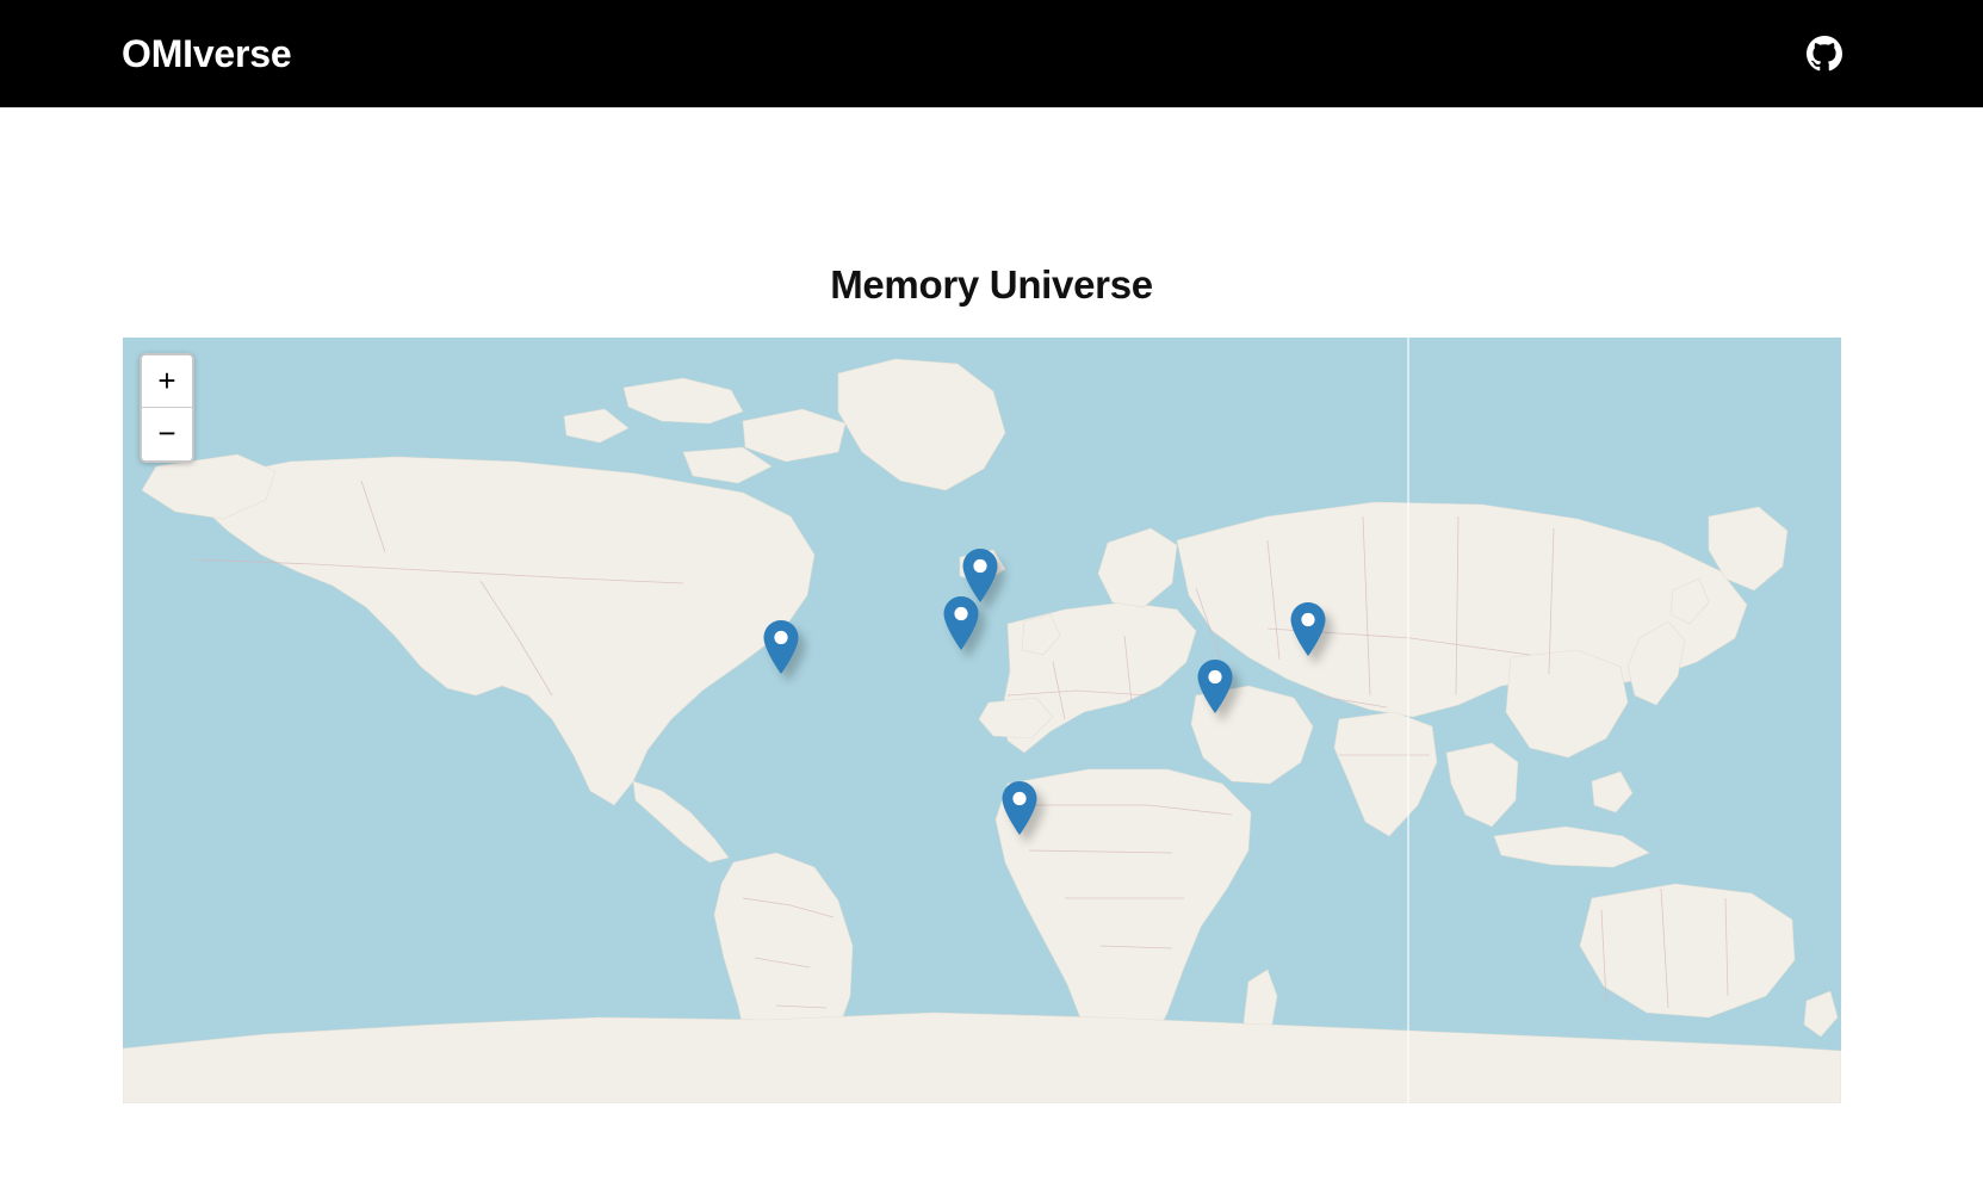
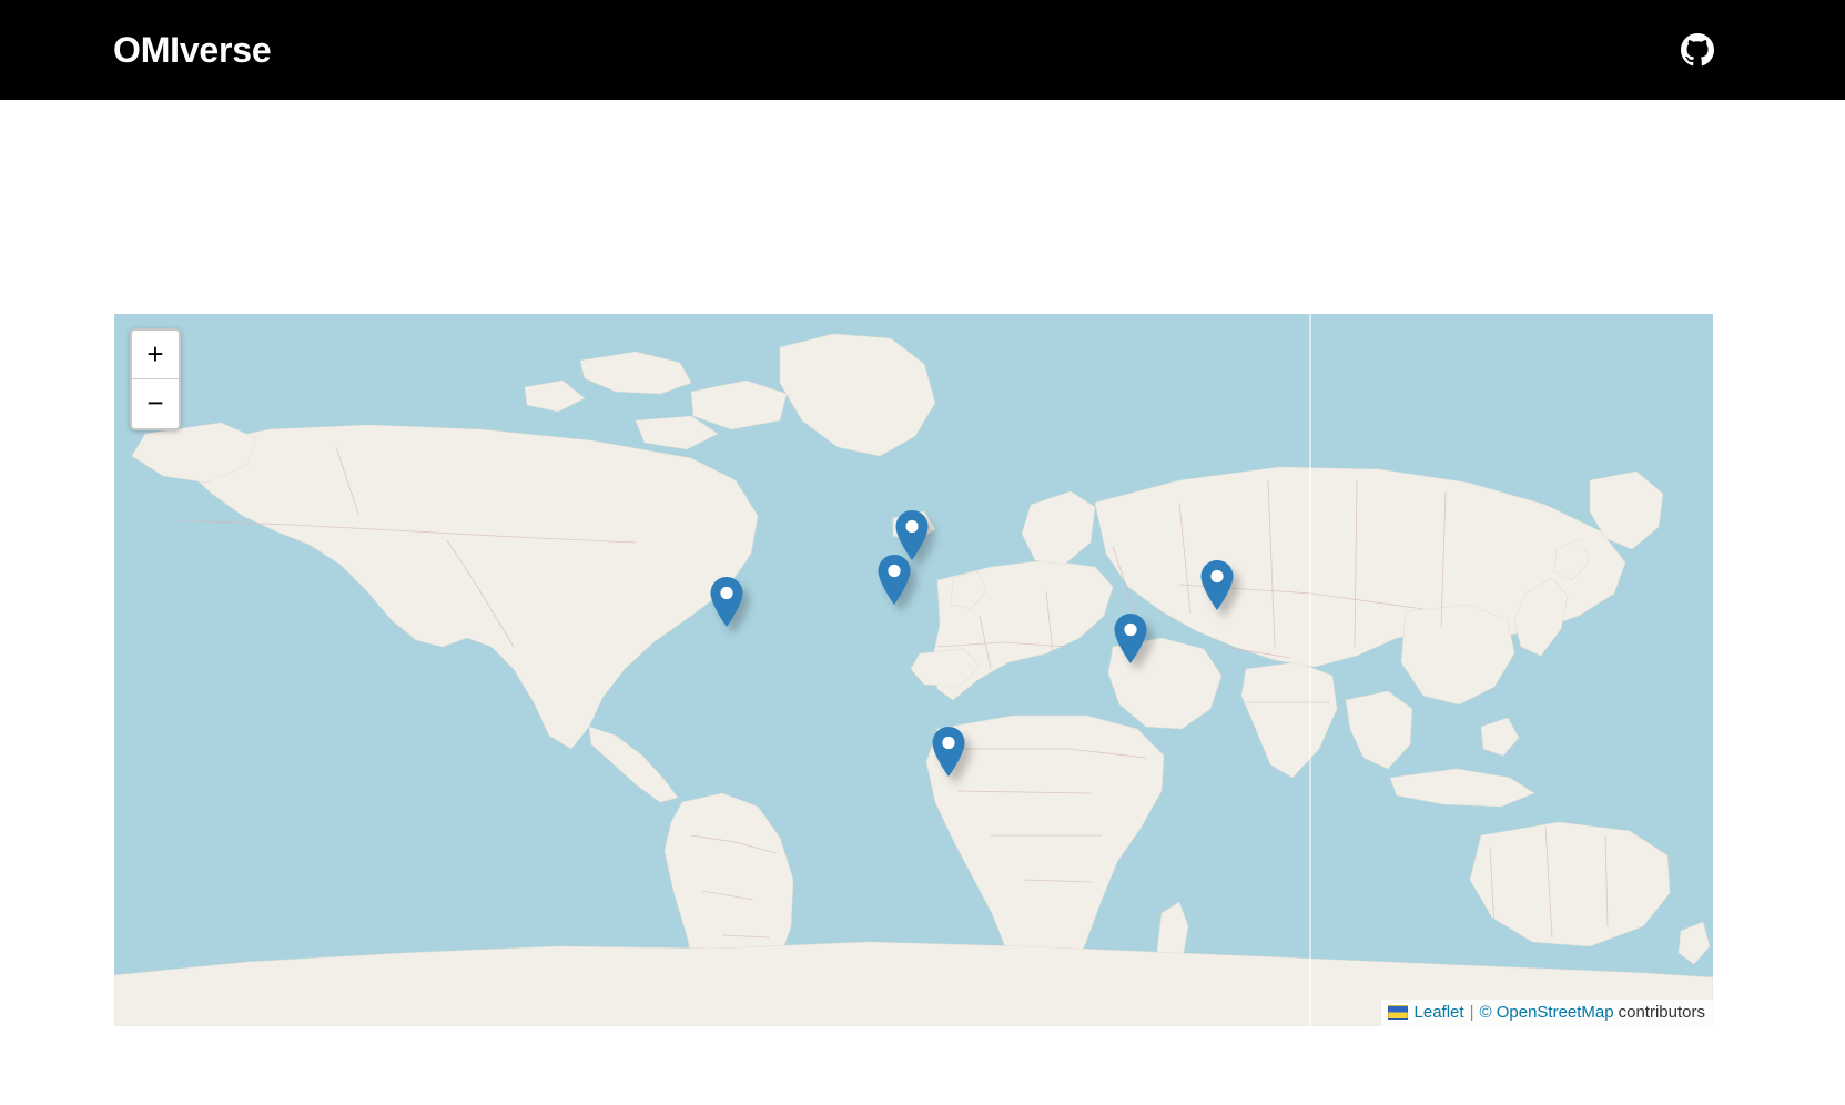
  OMIverse
- Memory Universe
  +
  −
+ Leaflet
+ |
+ © OpenStreetMap
+ contributors
